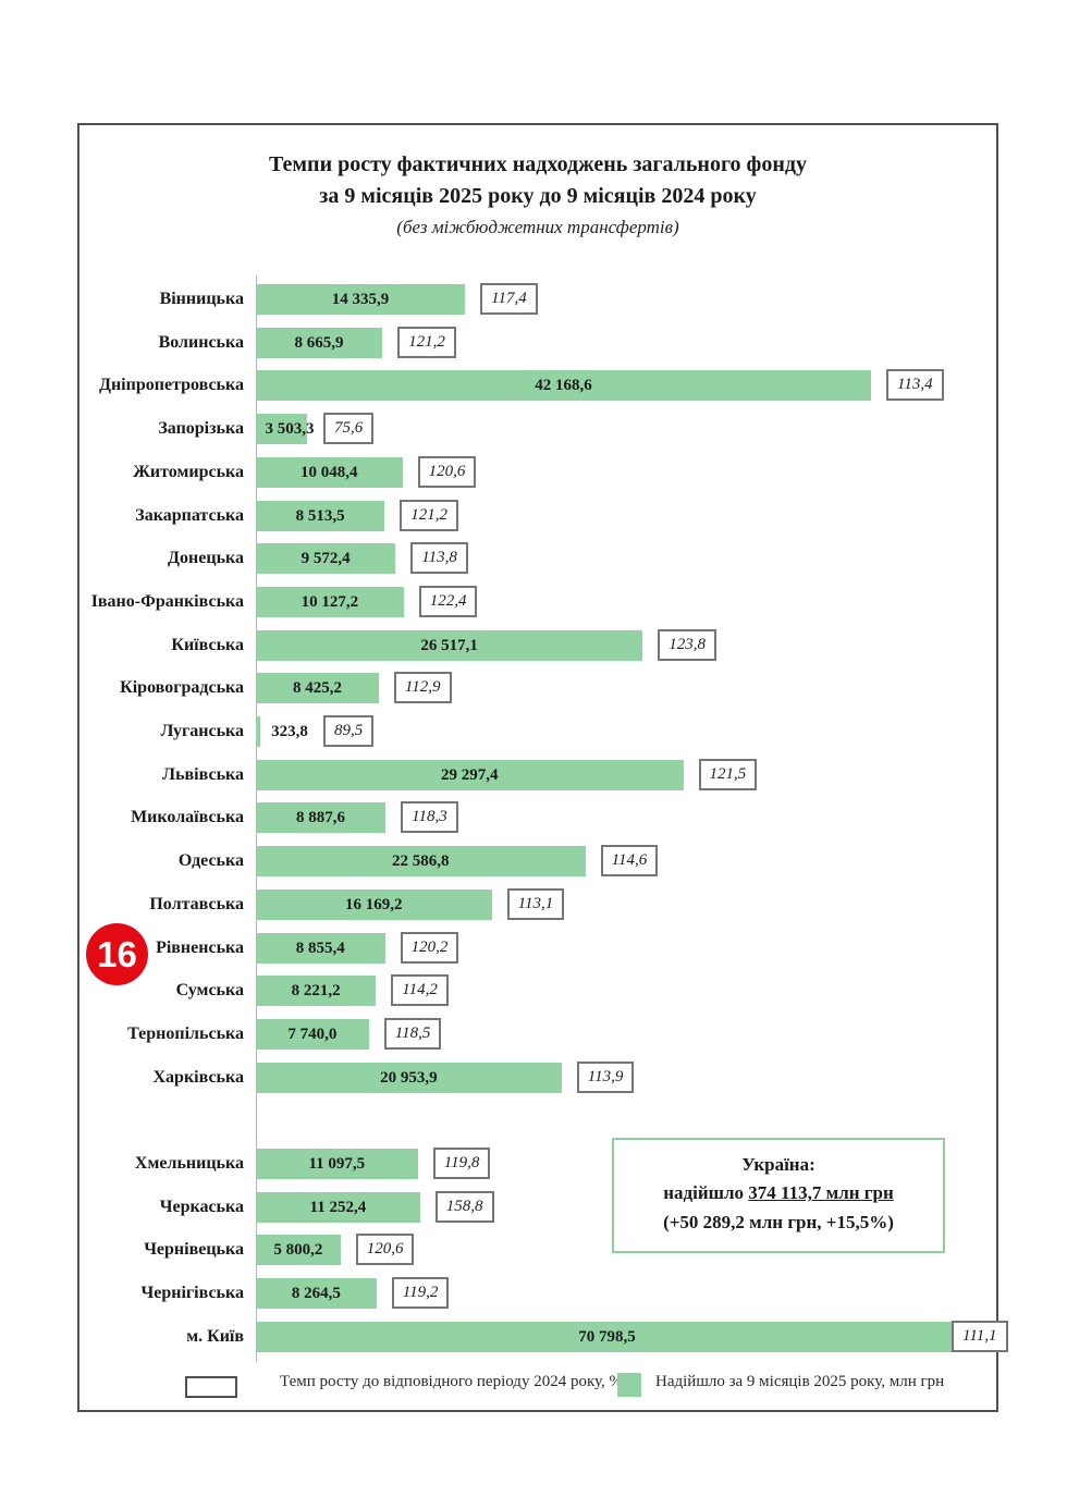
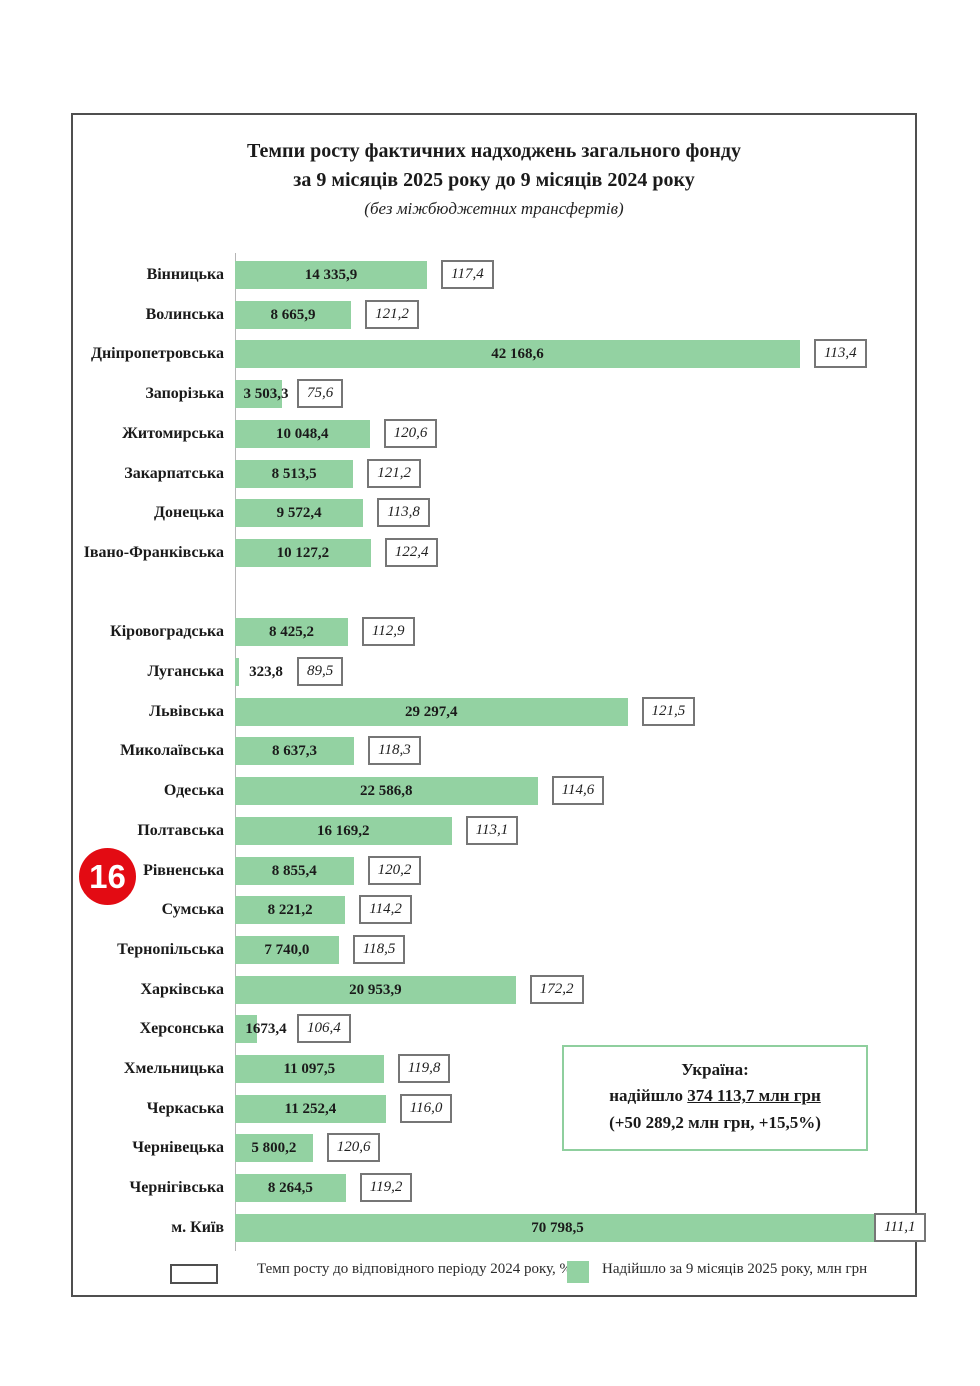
  Темпи росту фактичних надходжень загального фонду
  за 9 місяців 2025 року до 9 місяців 2024 року
  (без міжбюджетних трансфертів)
  Вінницька
  14 335,9
  117,4
  Волинська
  8 665,9
  121,2
  Дніпропетровська
  42 168,6
  113,4
  Запорізька
  3 503,3
  75,6
  Житомирська
  10 048,4
  120,6
  Закарпатська
  8 513,5
  121,2
  Донецька
  9 572,4
  113,8
  Івано-Франківська
  10 127,2
  122,4
- Київська
- 26 517,1
- 123,8
  Кіровоградська
  8 425,2
  112,9
  Луганська
  323,8
  89,5
  Львівська
  29 297,4
  121,5
  Миколаївська
- 8 887,6
+ 8 637,3
  118,3
  Одеська
  22 586,8
  114,6
  Полтавська
  16 169,2
  113,1
  Рівненська
  8 855,4
  120,2
  Сумська
  8 221,2
  114,2
  Тернопільська
  7 740,0
  118,5
  Харківська
  20 953,9
- 113,9
+ 172,2
+ Херсонська
+ 1673,4
+ 106,4
  Хмельницька
  11 097,5
  119,8
  Черкаська
  11 252,4
- 158,8
+ 116,0
  Чернівецька
  5 800,2
  120,6
  Чернігівська
  8 264,5
  119,2
  м. Київ
  70 798,5
  111,1
  Україна:
  надійшло 374 113,7 млн грн
  (+50 289,2 млн грн, +15,5%)
  Темп росту до відповідного періоду 2024 року, %
  Надійшло за 9 місяців 2025 року, млн грн
  16
